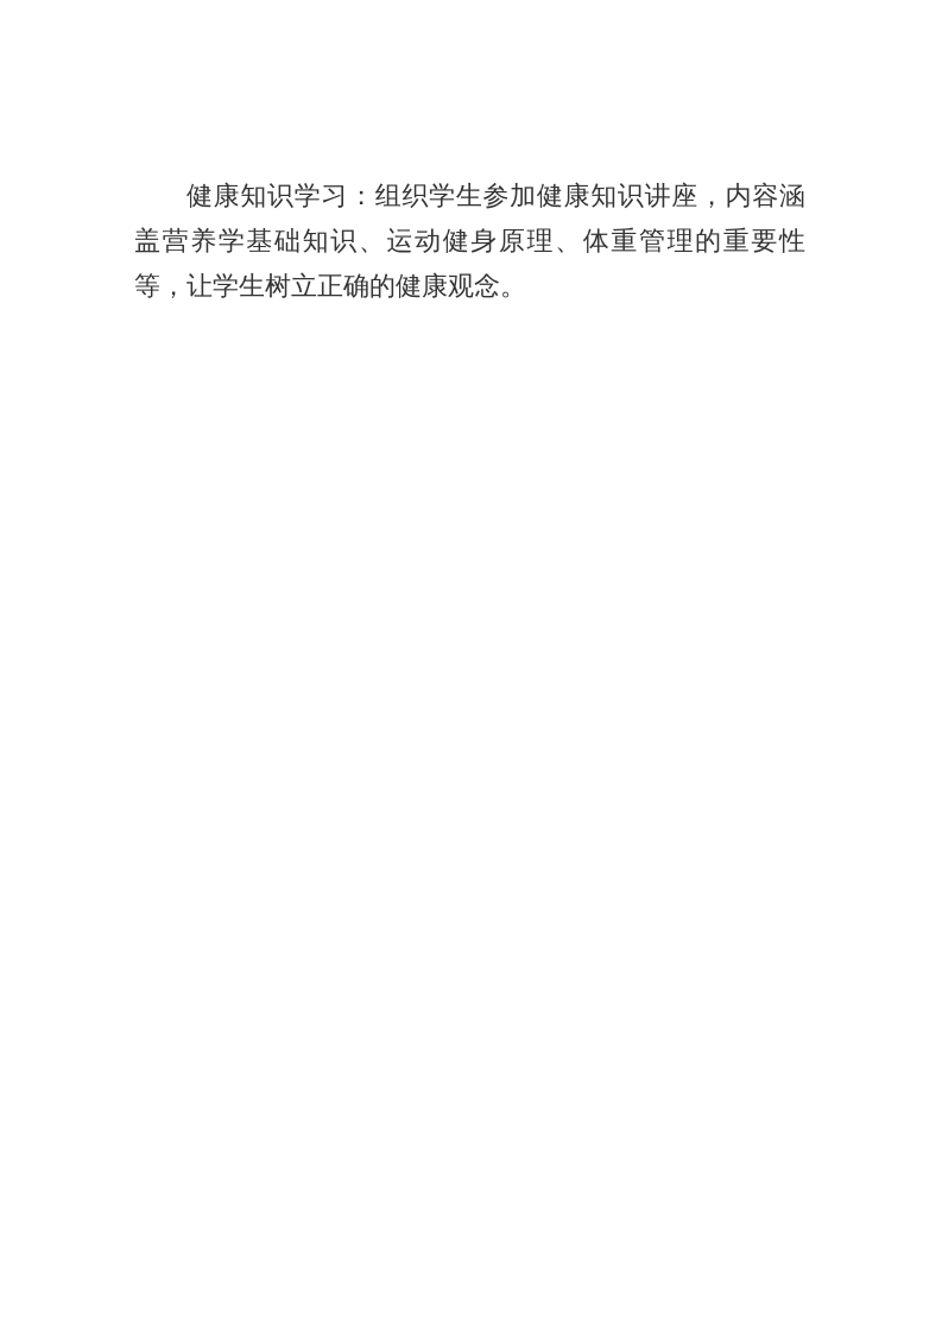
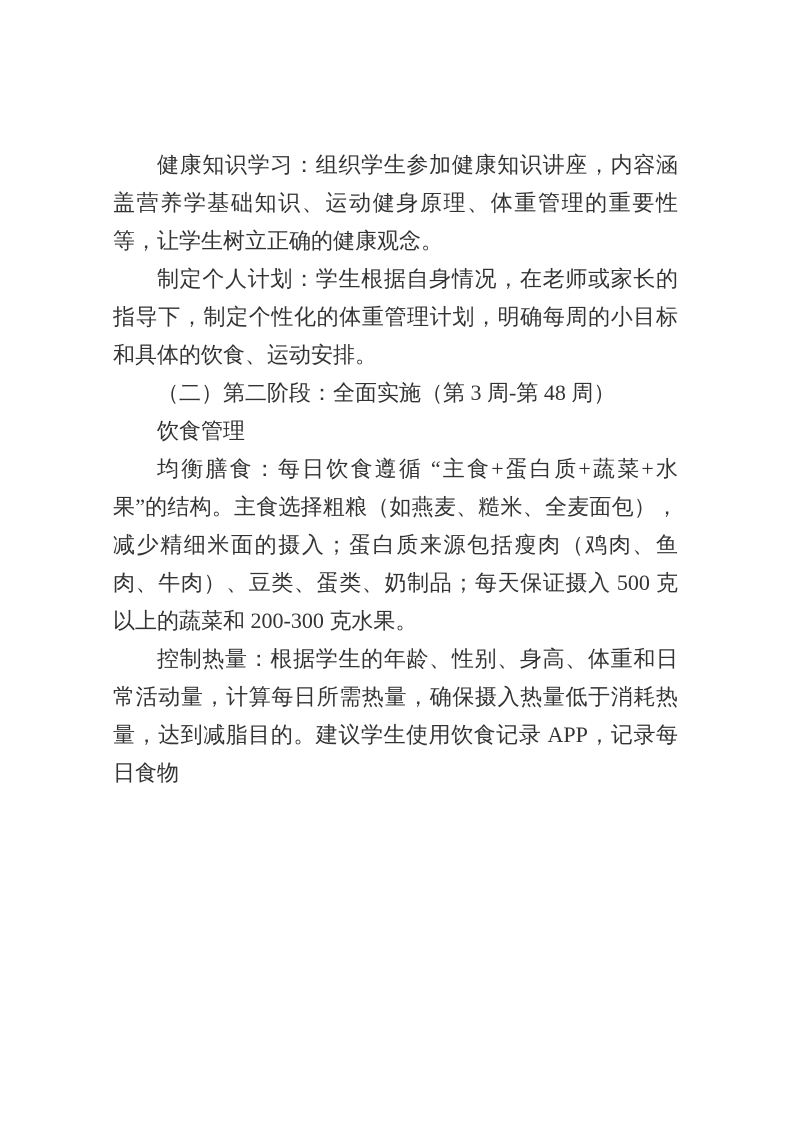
  健康知识学习：组织学生参加健康知识讲座，内容涵盖营养学基础知识、运动健身原理、体重管理的重要性等，让学生树立正确的健康观念。
+ 制定个人计划：学生根据自身情况，在老师或家长的指导下，制定个性化的体重管理计划，明确每周的小目标和具体的饮食、运动安排。
+ （二）第二阶段：全面实施（第 3 周-第 48 周）
+ 饮食管理
+ 均衡膳食：每日饮食遵循 “主食+蛋白质+蔬菜+水果”的结构。主食选择粗粮（如燕麦、糙米、全麦面包），减少精细米面的摄入；蛋白质来源包括瘦肉（鸡肉、鱼肉、牛肉）、豆类、蛋类、奶制品；每天保证摄入 500 克以上的蔬菜和 200-300 克水果。
+ 控制热量：根据学生的年龄、性别、身高、体重和日常活动量，计算每日所需热量，确保摄入热量低于消耗热量，达到减脂目的。建议学生使用饮食记录 APP，记录每日食物
